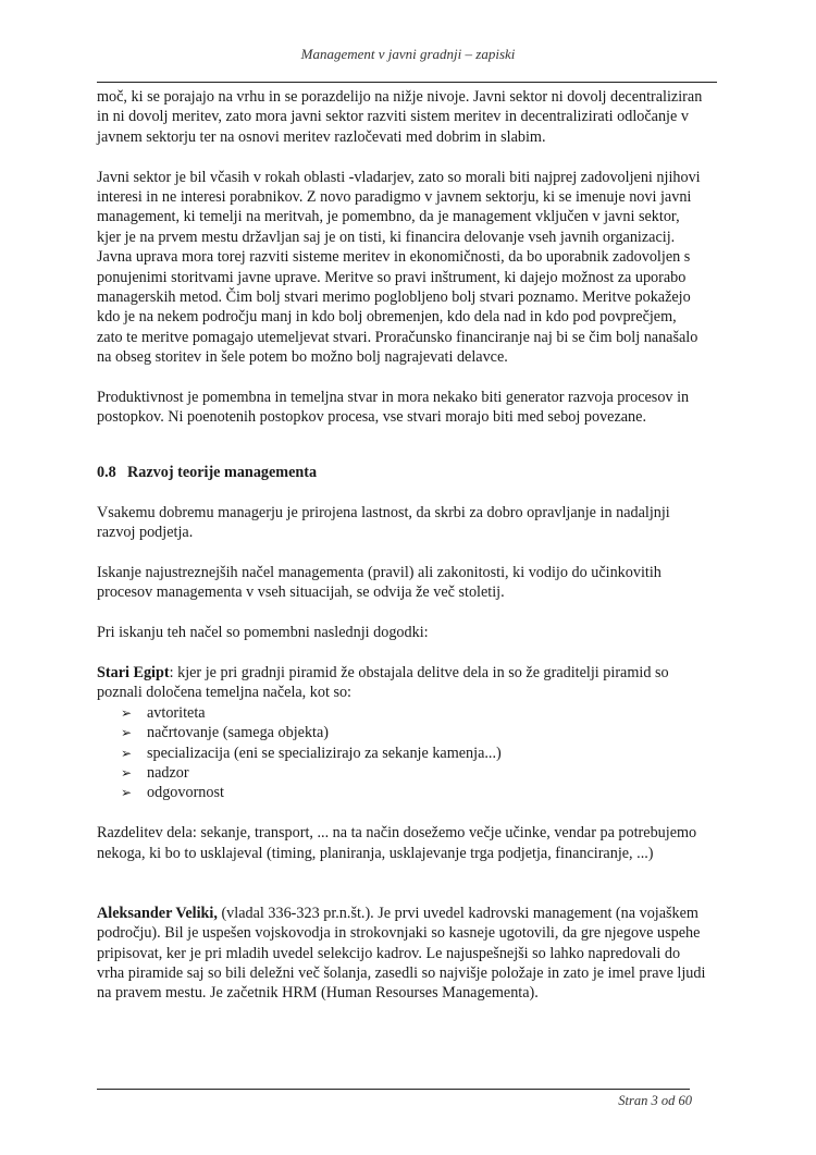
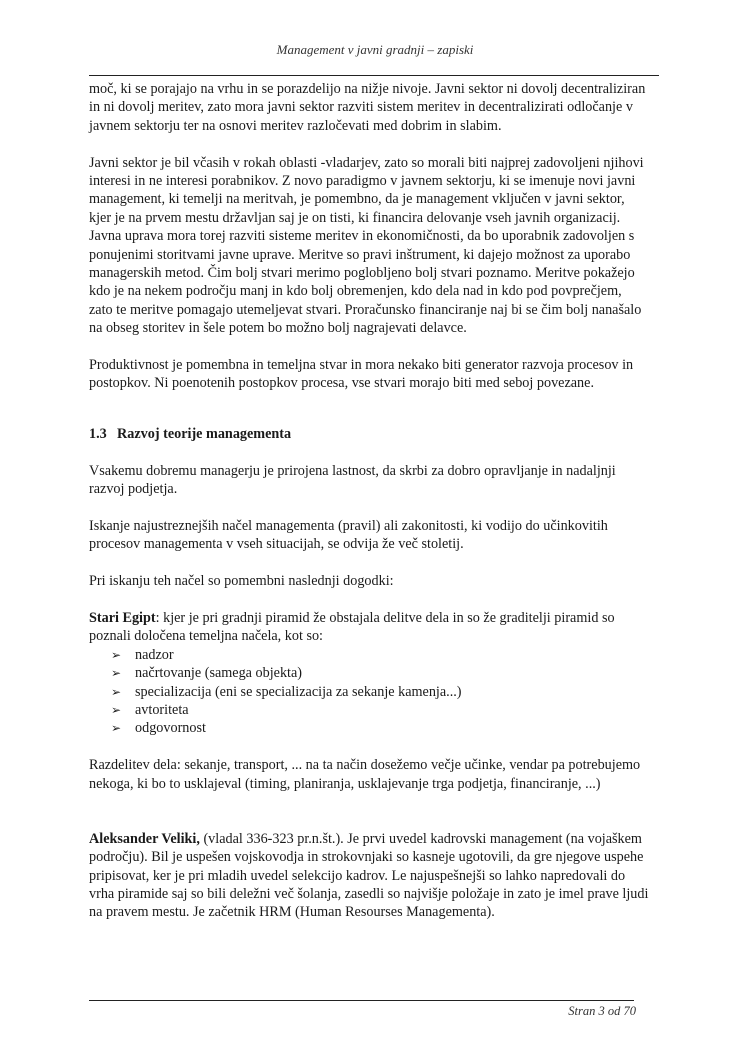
  Management v javni gradnji – zapiski
  moč, ki se porajajo na vrhu in se porazdelijo na nižje nivoje. Javni sektor ni dovolj decentraliziran
  in ni dovolj meritev, zato mora javni sektor razviti sistem meritev in decentralizirati odločanje v
  javnem sektorju ter na osnovi meritev razločevati med dobrim in slabim.
  Javni sektor je bil včasih v rokah oblasti -vladarjev, zato so morali biti najprej zadovoljeni njihovi
  interesi in ne interesi porabnikov. Z novo paradigmo v javnem sektorju, ki se imenuje novi javni
  management, ki temelji na meritvah, je pomembno, da je management vključen v javni sektor,
  kjer je na prvem mestu državljan saj je on tisti, ki financira delovanje vseh javnih organizacij.
  Javna uprava mora torej razviti sisteme meritev in ekonomičnosti, da bo uporabnik zadovoljen s
  ponujenimi storitvami javne uprave. Meritve so pravi inštrument, ki dajejo možnost za uporabo
  managerskih metod. Čim bolj stvari merimo poglobljeno bolj stvari poznamo. Meritve pokažejo
  kdo je na nekem področju manj in kdo bolj obremenjen, kdo dela nad in kdo pod povprečjem,
  zato te meritve pomagajo utemeljevat stvari. Proračunsko financiranje naj bi se čim bolj nanašalo
  na obseg storitev in šele potem bo možno bolj nagrajevati delavce.
  Produktivnost je pomembna in temeljna stvar in mora nekako biti generator razvoja procesov in
  postopkov. Ni poenotenih postopkov procesa, vse stvari morajo biti med seboj povezane.
- 0.8 Razvoj teorije managementa
+ 1.3 Razvoj teorije managementa
  Vsakemu dobremu managerju je prirojena lastnost, da skrbi za dobro opravljanje in nadaljnji
  razvoj podjetja.
  Iskanje najustreznejših načel managementa (pravil) ali zakonitosti, ki vodijo do učinkovitih
  procesov managementa v vseh situacijah, se odvija že več stoletij.
  Pri iskanju teh načel so pomembni naslednji dogodki:
  Stari Egipt: kjer je pri gradnji piramid že obstajala delitve dela in so že graditelji piramid so
  poznali določena temeljna načela, kot so:
  ➢
- avtoriteta
+ nadzor
  ➢
  načrtovanje (samega objekta)
  ➢
- specializacija (eni se specializirajo za sekanje kamenja...)
+ specializacija (eni se specializacija za sekanje kamenja...)
  ➢
- nadzor
+ avtoriteta
  ➢
  odgovornost
  Razdelitev dela: sekanje, transport, ... na ta način dosežemo večje učinke, vendar pa potrebujemo
  nekoga, ki bo to usklajeval (timing, planiranja, usklajevanje trga podjetja, financiranje, ...)
  Aleksander Veliki, (vladal 336-323 pr.n.št.). Je prvi uvedel kadrovski management (na vojaškem
  področju). Bil je uspešen vojskovodja in strokovnjaki so kasneje ugotovili, da gre njegove uspehe
  pripisovat, ker je pri mladih uvedel selekcijo kadrov. Le najuspešnejši so lahko napredovali do
  vrha piramide saj so bili deležni več šolanja, zasedli so najvišje položaje in zato je imel prave ljudi
  na pravem mestu. Je začetnik HRM (Human Resourses Managementa).
- Stran 3 od 60
+ Stran 3 od 70
